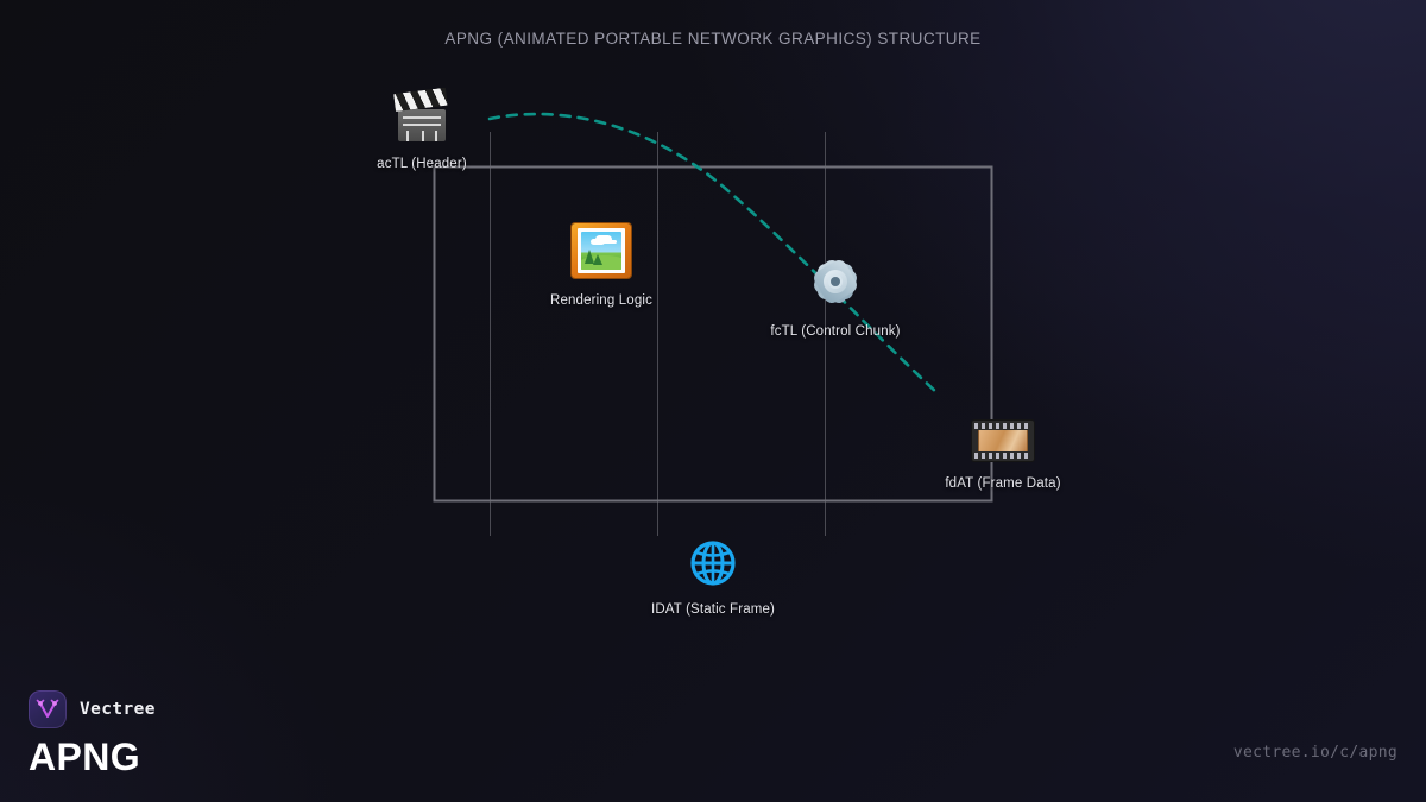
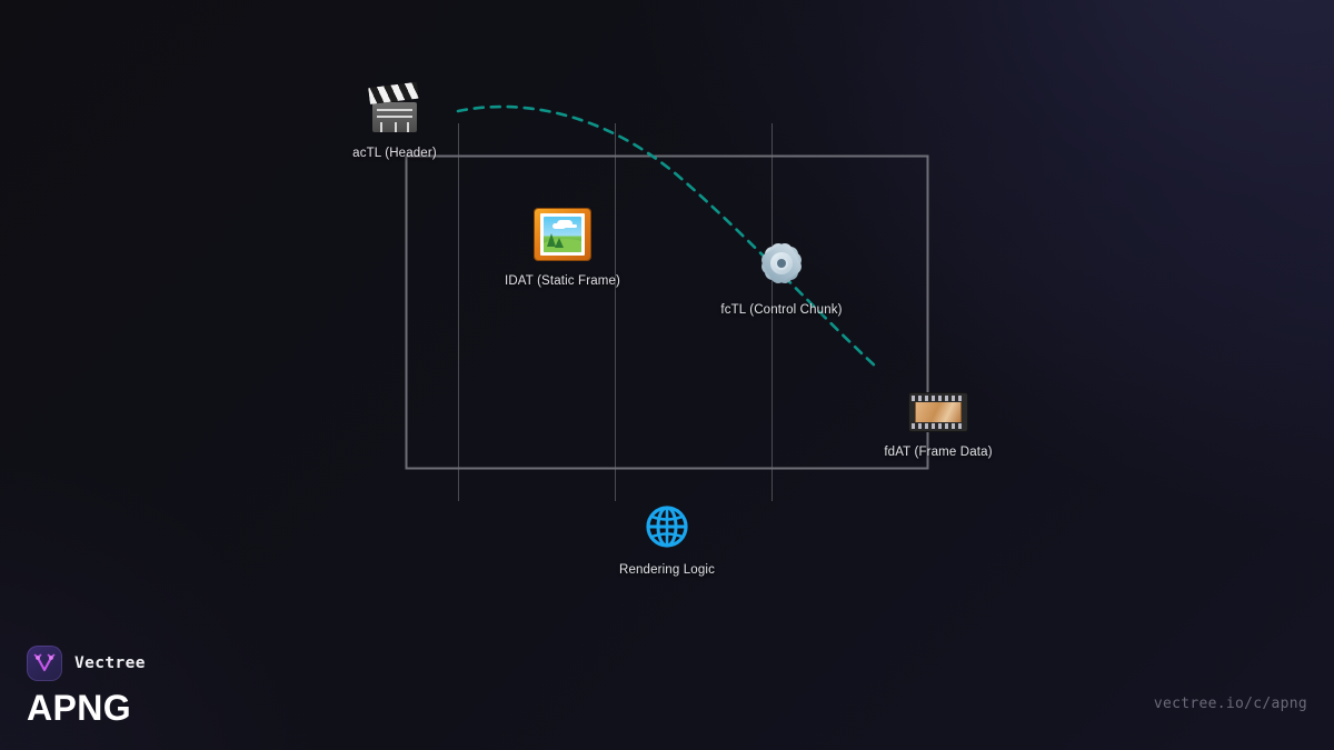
- APNG (ANIMATED PORTABLE NETWORK GRAPHICS) STRUCTURE
  acTL (Header)
- Rendering Logic
+ IDAT (Static Frame)
  fcTL (Control Chunk)
  fdAT (Frame Data)
- IDAT (Static Frame)
+ Rendering Logic
  Vectree
  APNG
  vectree.io/c/apng
